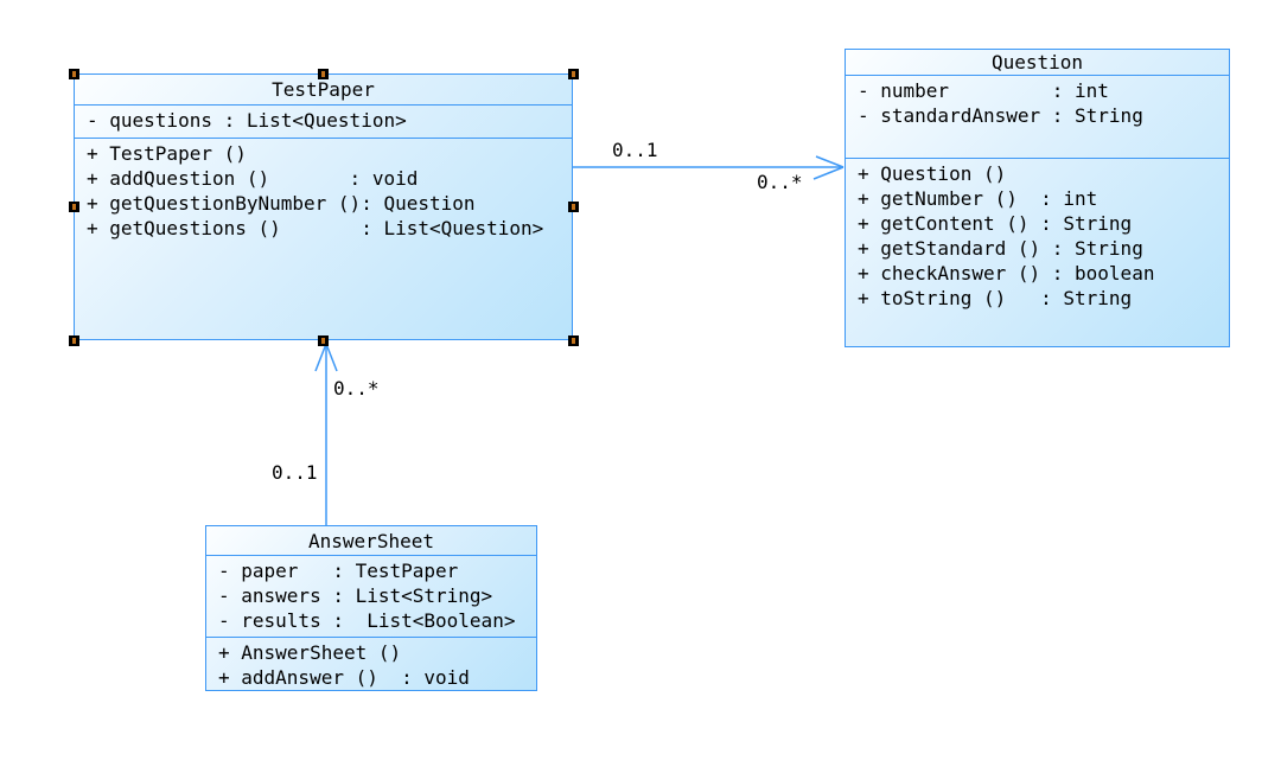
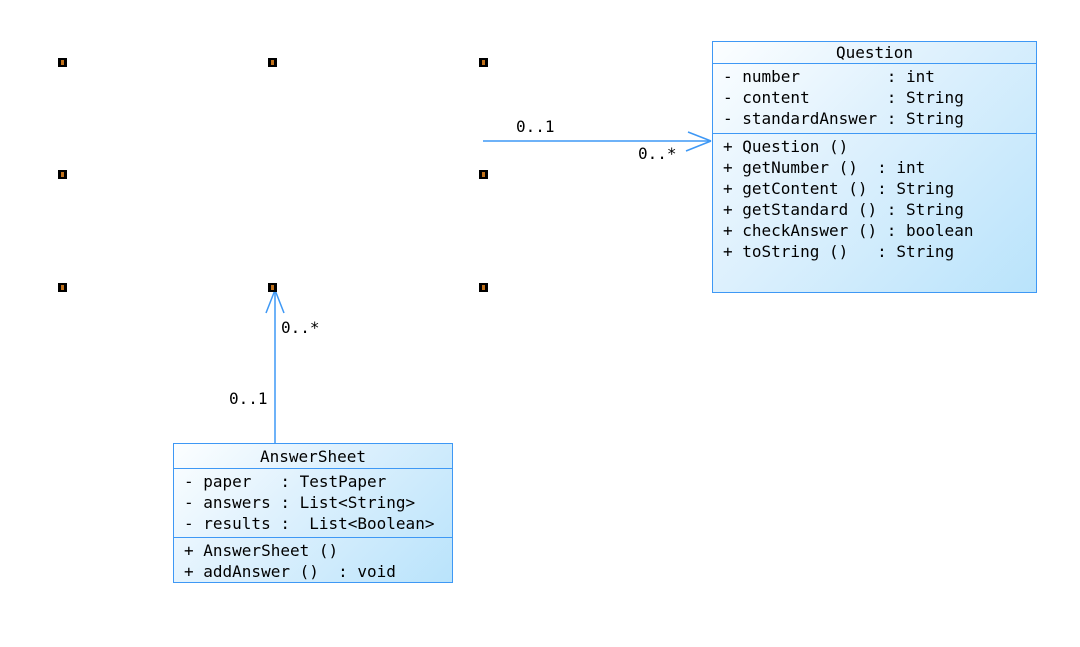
  0..1
  0..*
  0..*
  0..1
- TestPaper
- - questions : List<Question>
- + TestPaper ()
- + addQuestion () : void
- + getQuestionByNumber (): Question
- + getQuestions () : List<Question>
  Question
  - number : int
+ - content : String
  - standardAnswer : String
  + Question ()
  + getNumber () : int
  + getContent () : String
  + getStandard () : String
  + checkAnswer () : boolean
  + toString () : String
  AnswerSheet
  - paper : TestPaper
  - answers : List<String>
  - results : List<Boolean>
  + AnswerSheet ()
  + addAnswer () : void
